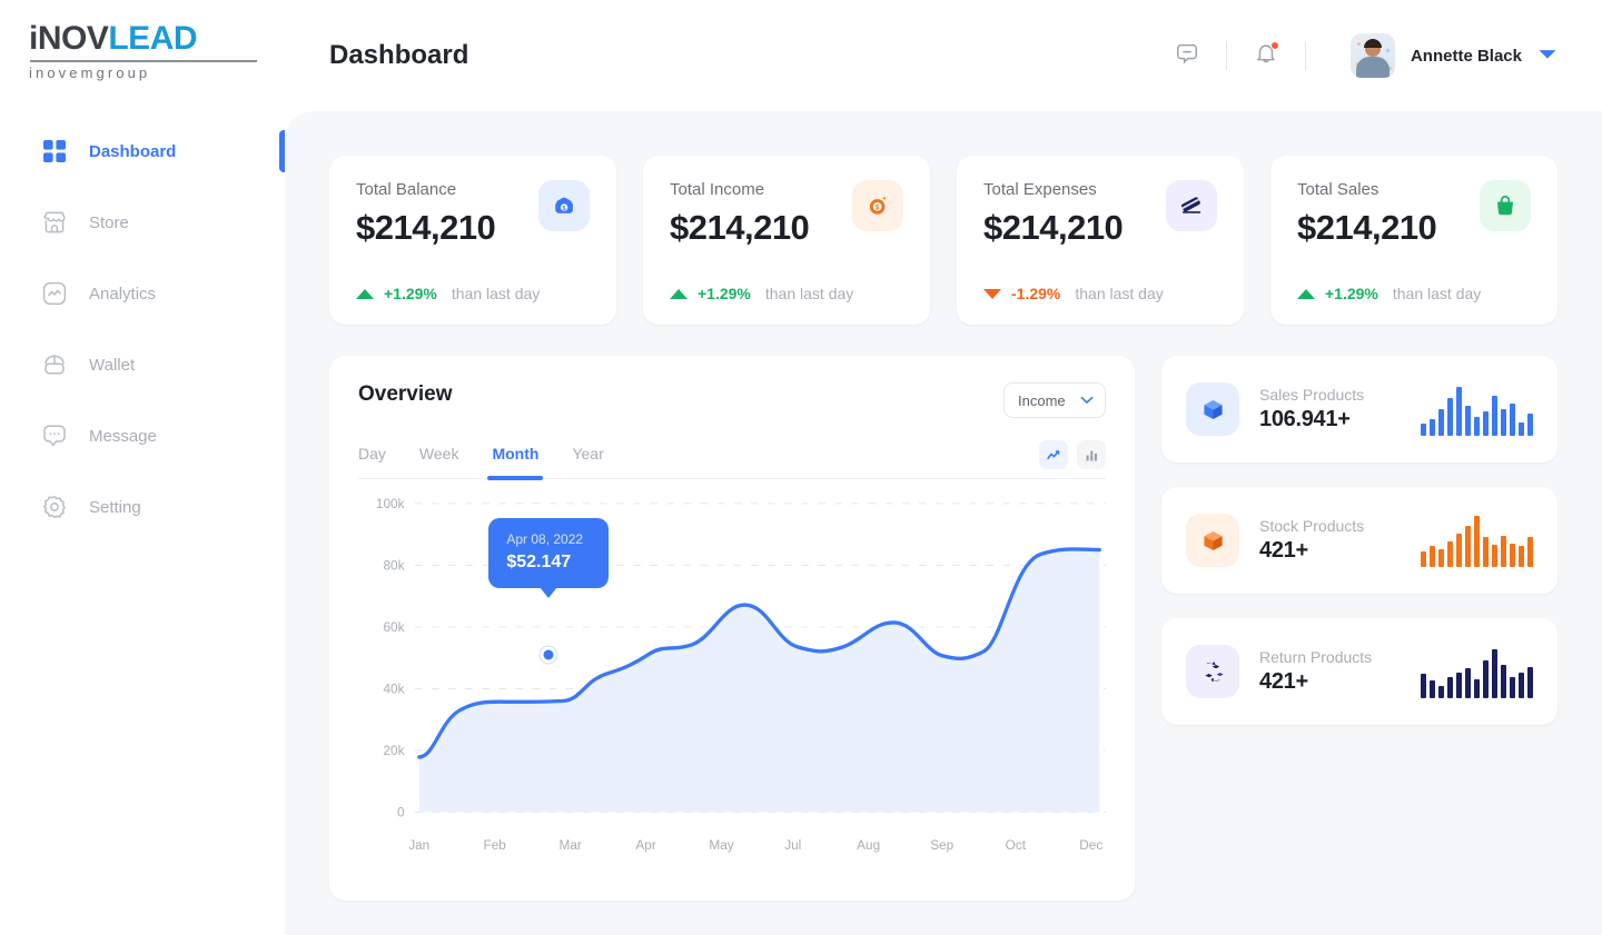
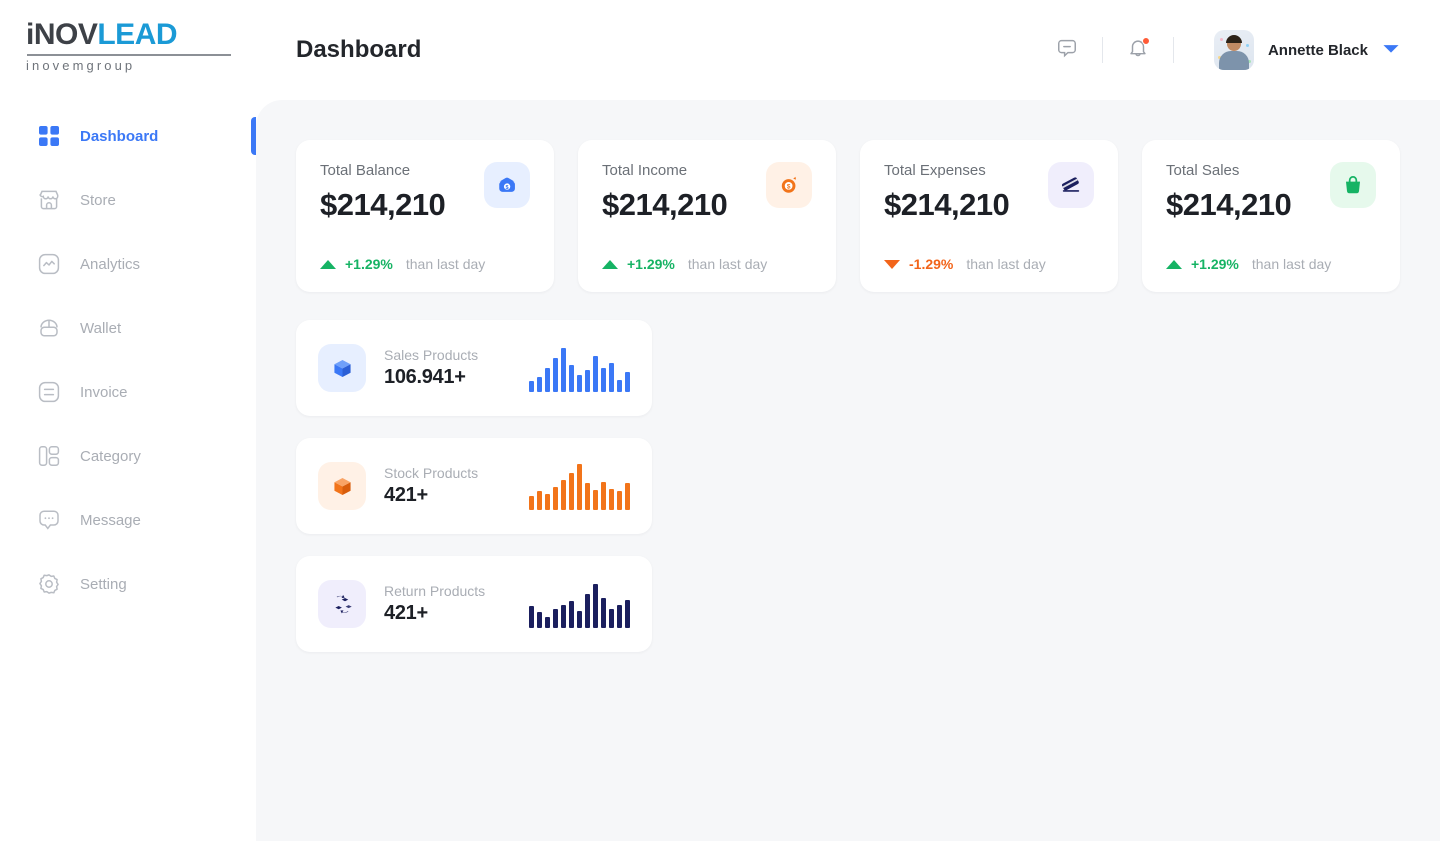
  iNOVLEAD
  inovemgroup
  Dashboard
  Store
  Analytics
  Wallet
+ Invoice
+ Category
  Message
  Setting
  Dashboard
  Annette Black
  Total Balance
  $214,210
  +1.29%
  than last day
  Total Income
  $214,210
  +1.29%
  than last day
  Total Expenses
  $214,210
  -1.29%
  than last day
  Total Sales
  $214,210
  +1.29%
  than last day
- Overview
- Income
- Day
- Week
- Month
- Year
- 100k
- 80k
- 60k
- 40k
- 20k
- 0
- Jan
- Feb
- Mar
- Apr
- May
- Jul
- Aug
- Sep
- Oct
- Dec
- Apr 08, 2022
- $52.147
  Sales Products
  106.941+
  Stock Products
  421+
  Return Products
  421+
